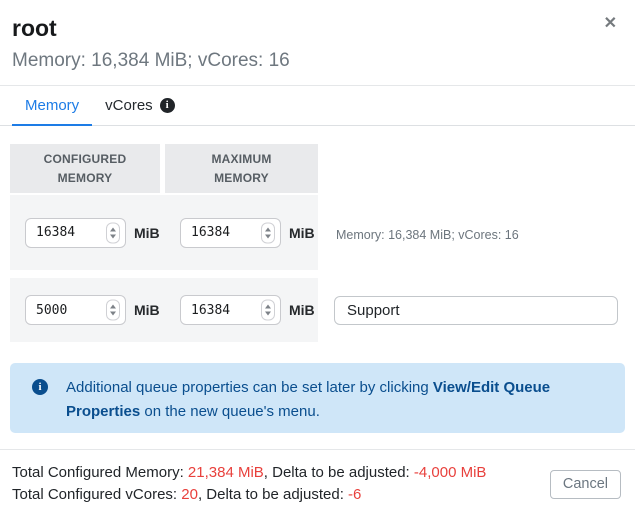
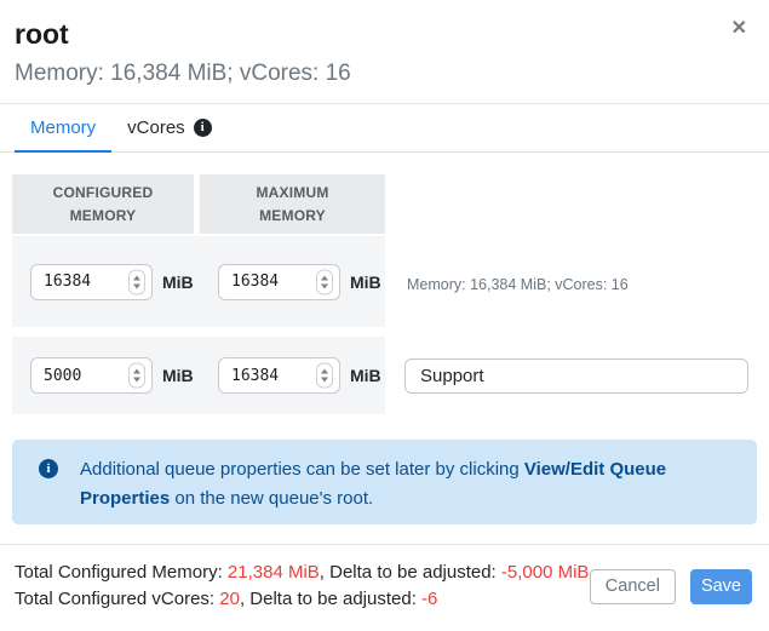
  root
  ✕
  Memory: 16,384 MiB; vCores: 16
  Memory
  vCores
  i
  CONFIGURED MEMORY
  MAXIMUM MEMORY
  16384
  MiB
  16384
  MiB
  Memory: 16,384 MiB; vCores: 16
  5000
  MiB
  16384
  MiB
  Support
  i
- Additional queue properties can be set later by clicking View/Edit Queue Properties on the new queue's menu.
+ Additional queue properties can be set later by clicking View/Edit Queue Properties on the new queue's root.
- Total Configured Memory: 21,384 MiB, Delta to be adjusted: -4,000 MiB
+ Total Configured Memory: 21,384 MiB, Delta to be adjusted: -5,000 MiB
  Total Configured vCores: 20, Delta to be adjusted: -6
  Cancel
+ Save
